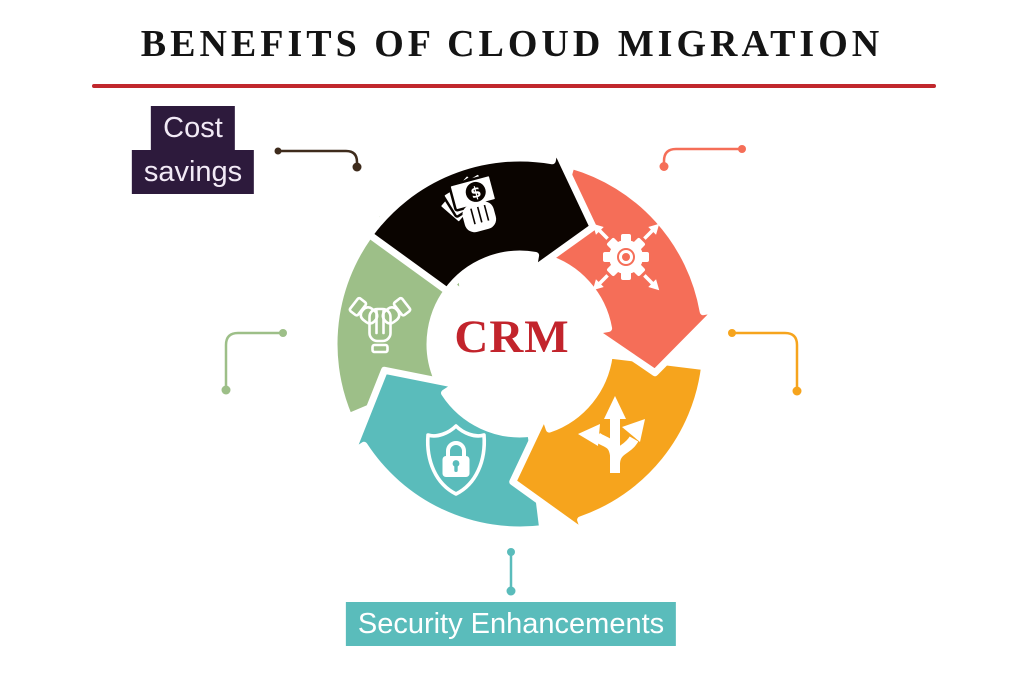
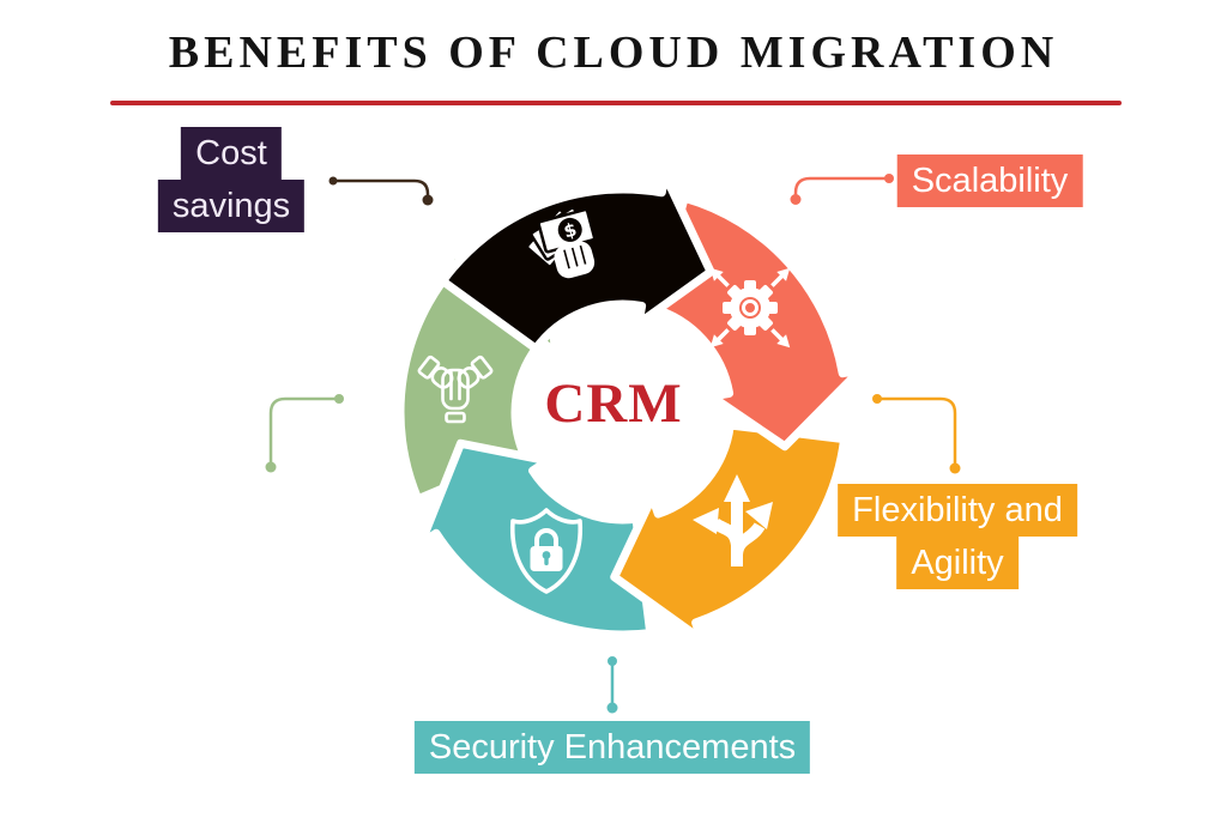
  BENEFITS OF CLOUD MIGRATION
  CRM
  Cost
  savings
+ Scalability
+ Flexibility and
+ Agility
  Security Enhancements
